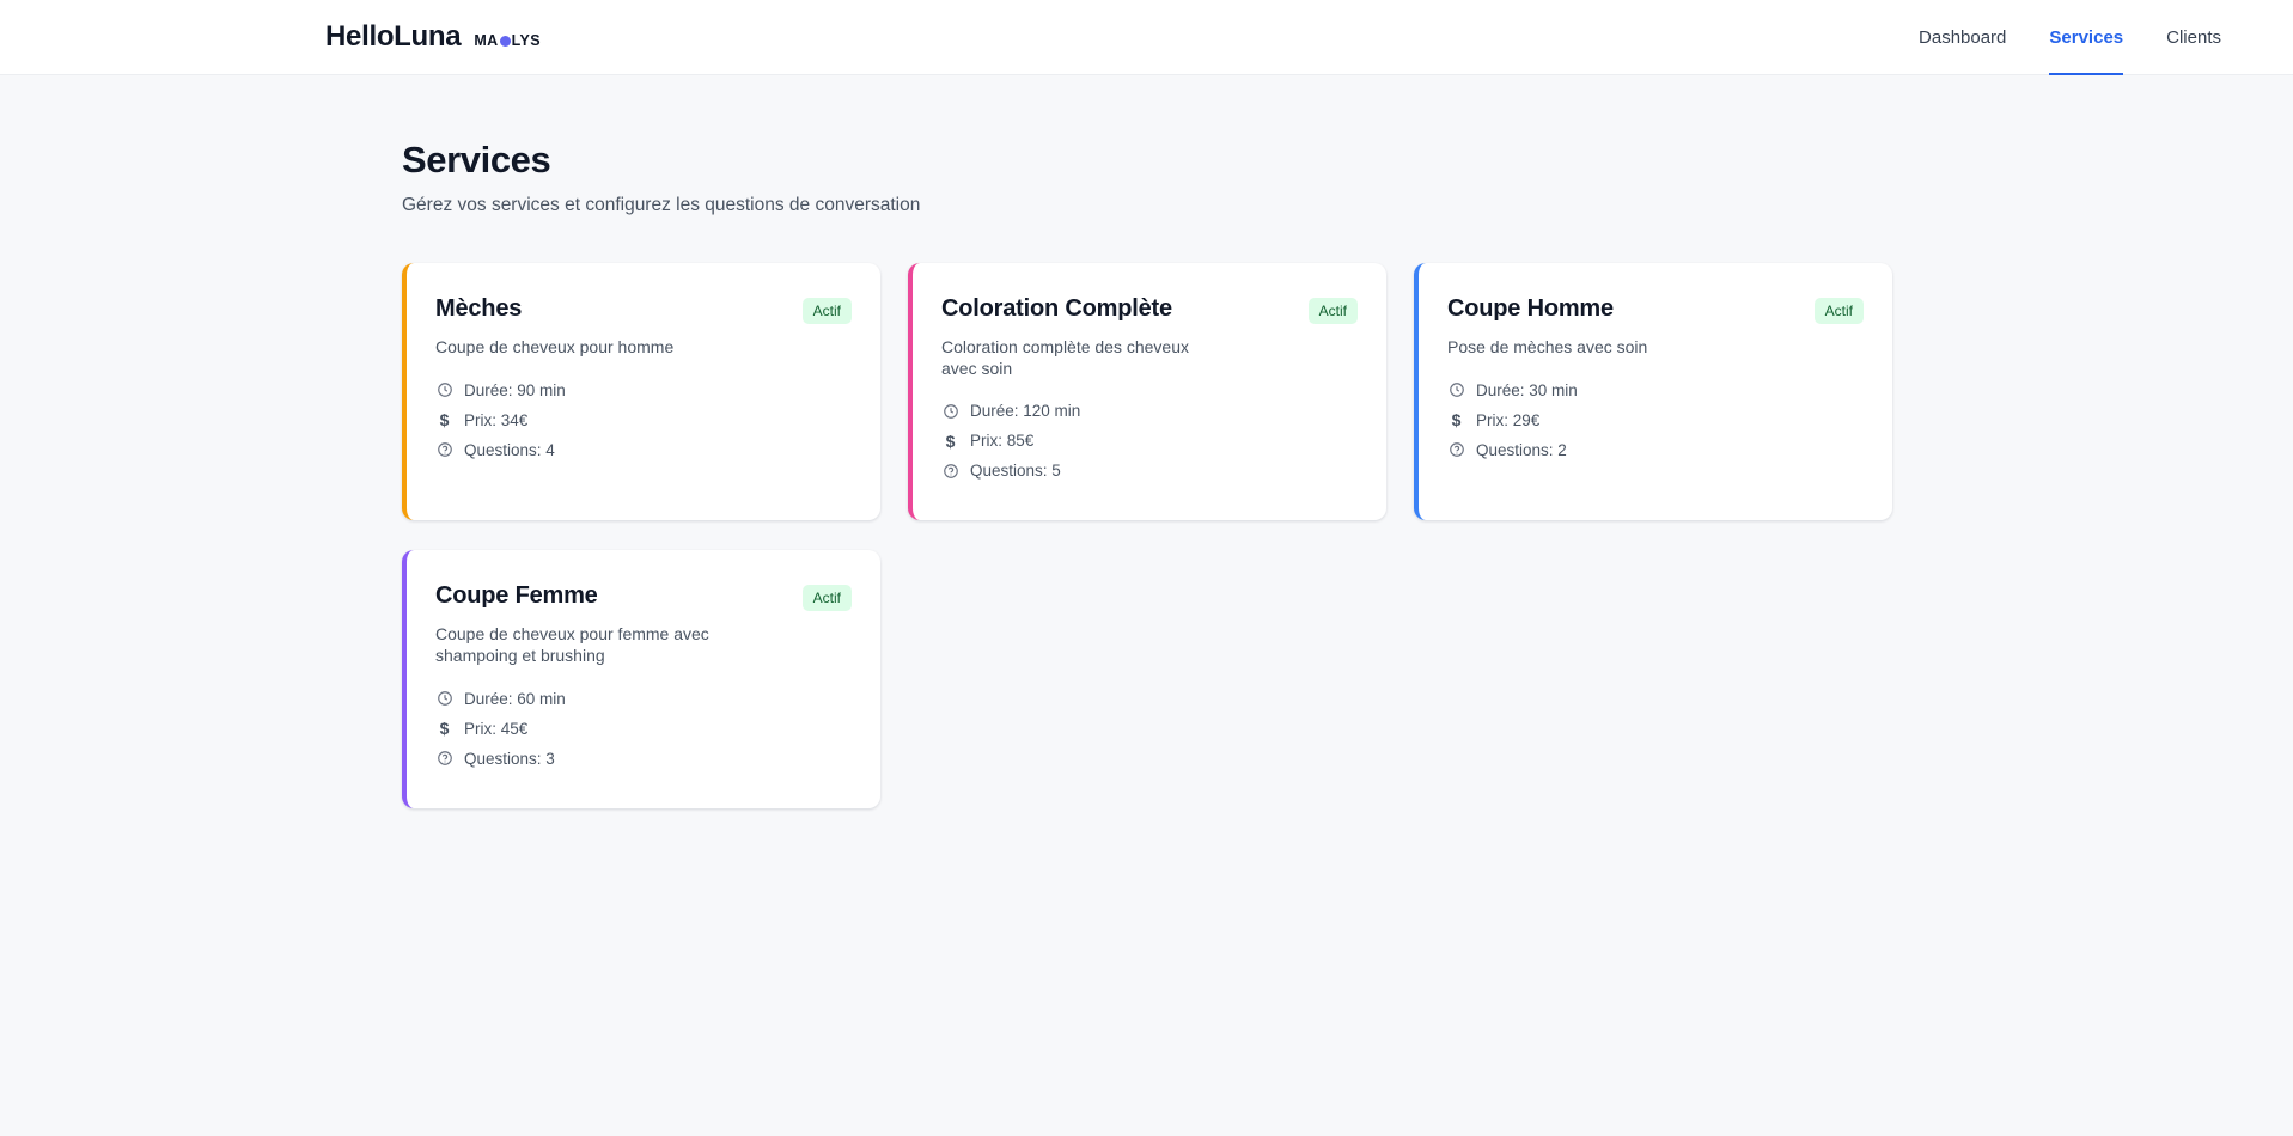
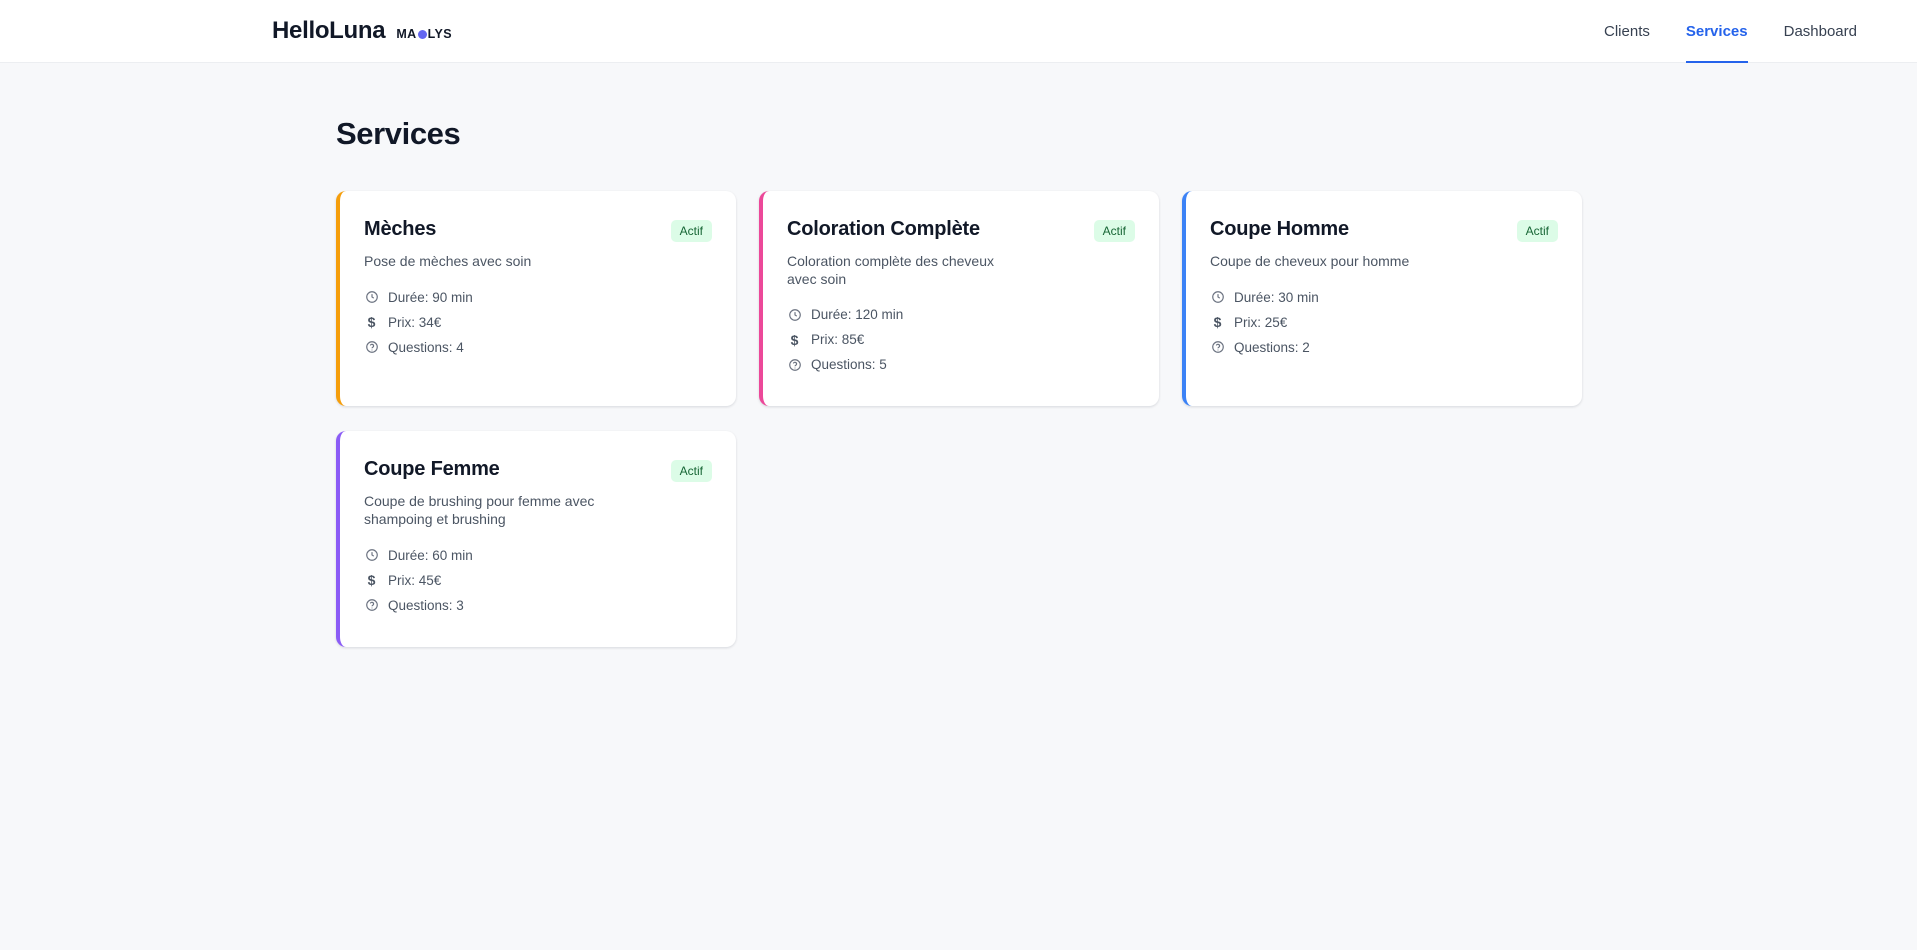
  HelloLuna
  MA
  LYS
- Dashboard
+ Clients
  Services
- Clients
+ Dashboard
  Services
- Gérez vos services et configurez les questions de conversation
  Mèches
  Actif
- Coupe de cheveux pour homme
+ Pose de mèches avec soin
  Durée: 90 min
  $
  Prix: 34€
  Questions: 4
  Coloration Complète
  Actif
  Coloration complète des cheveux avec soin
  Durée: 120 min
  $
  Prix: 85€
  Questions: 5
  Coupe Homme
  Actif
- Pose de mèches avec soin
+ Coupe de cheveux pour homme
  Durée: 30 min
  $
- Prix: 29€
+ Prix: 25€
  Questions: 2
  Coupe Femme
  Actif
- Coupe de cheveux pour femme avec shampoing et brushing
+ Coupe de brushing pour femme avec shampoing et brushing
  Durée: 60 min
  $
  Prix: 45€
  Questions: 3
